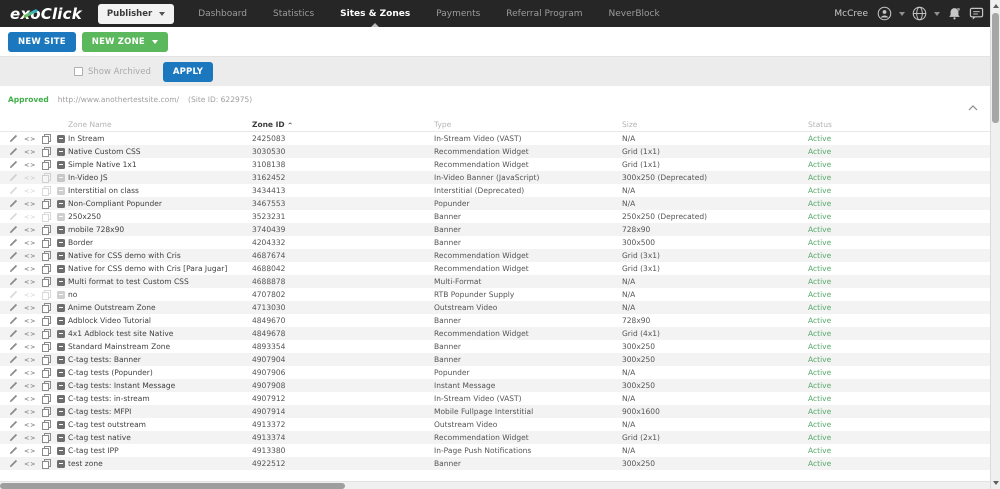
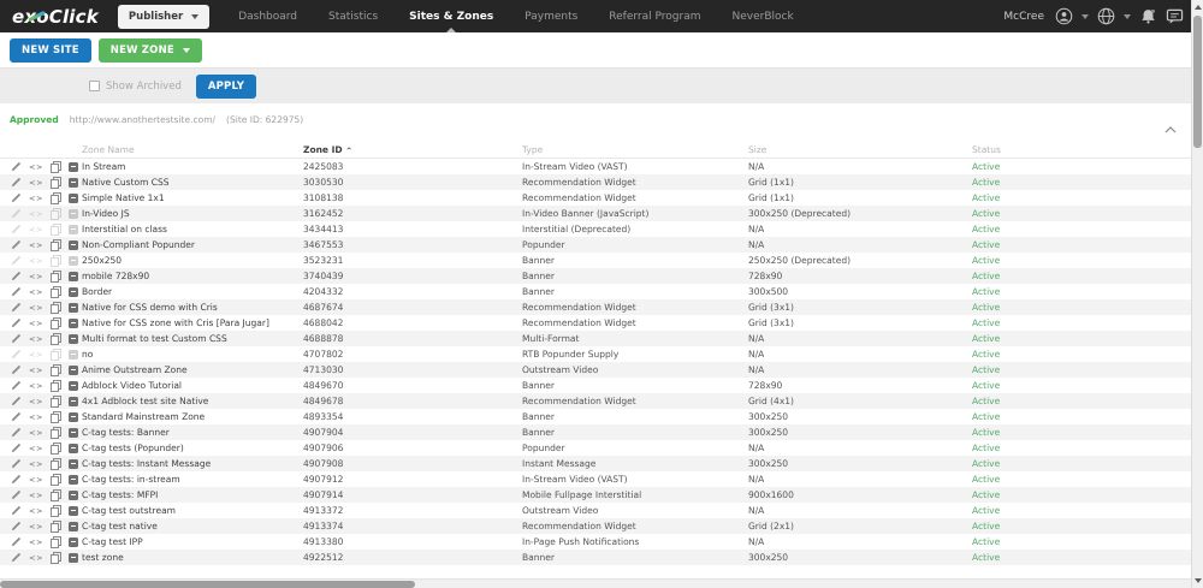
  exoClick
  Publisher
  Dashboard
  Statistics
  Sites & Zones
  Payments
  Referral Program
  NeverBlock
  McCree
  NEW SITE
  NEW ZONE
  Show Archived
  APPLY
  Approved
  http://www.anothertestsite.com/
  (Site ID: 622975)
  Zone Name
  Zone ID
  Type
  Size
  Status
  <>
  In Stream
  2425083
  In-Stream Video (VAST)
  N/A
  Active
  <>
  Native Custom CSS
  3030530
  Recommendation Widget
  Grid (1x1)
  Active
  <>
  Simple Native 1x1
  3108138
  Recommendation Widget
  Grid (1x1)
  Active
  <>
  In-Video JS
  3162452
  In-Video Banner (JavaScript)
  300x250 (Deprecated)
  Active
  <>
  Interstitial on class
  3434413
  Interstitial (Deprecated)
  N/A
  Active
  <>
  Non-Compliant Popunder
  3467553
  Popunder
  N/A
  Active
  <>
  250x250
  3523231
  Banner
  250x250 (Deprecated)
  Active
  <>
  mobile 728x90
  3740439
  Banner
  728x90
  Active
  <>
  Border
  4204332
  Banner
  300x500
  Active
  <>
  Native for CSS demo with Cris
  4687674
  Recommendation Widget
  Grid (3x1)
  Active
  <>
- Native for CSS demo with Cris [Para Jugar]
+ Native for CSS zone with Cris [Para Jugar]
  4688042
  Recommendation Widget
  Grid (3x1)
  Active
  <>
  Multi format to test Custom CSS
  4688878
  Multi-Format
  N/A
  Active
  <>
  no
  4707802
  RTB Popunder Supply
  N/A
  Active
  <>
  Anime Outstream Zone
  4713030
  Outstream Video
  N/A
  Active
  <>
  Adblock Video Tutorial
  4849670
  Banner
  728x90
  Active
  <>
  4x1 Adblock test site Native
  4849678
  Recommendation Widget
  Grid (4x1)
  Active
  <>
  Standard Mainstream Zone
  4893354
  Banner
  300x250
  Active
  <>
  C-tag tests: Banner
  4907904
  Banner
  300x250
  Active
  <>
  C-tag tests (Popunder)
  4907906
  Popunder
  N/A
  Active
  <>
  C-tag tests: Instant Message
  4907908
  Instant Message
  300x250
  Active
  <>
  C-tag tests: in-stream
  4907912
  In-Stream Video (VAST)
  N/A
  Active
  <>
  C-tag tests: MFPI
  4907914
  Mobile Fullpage Interstitial
  900x1600
  Active
  <>
  C-tag test outstream
  4913372
  Outstream Video
  N/A
  Active
  <>
  C-tag test native
  4913374
  Recommendation Widget
  Grid (2x1)
  Active
  <>
  C-tag test IPP
  4913380
  In-Page Push Notifications
  N/A
  Active
  <>
  test zone
  4922512
  Banner
  300x250
  Active
